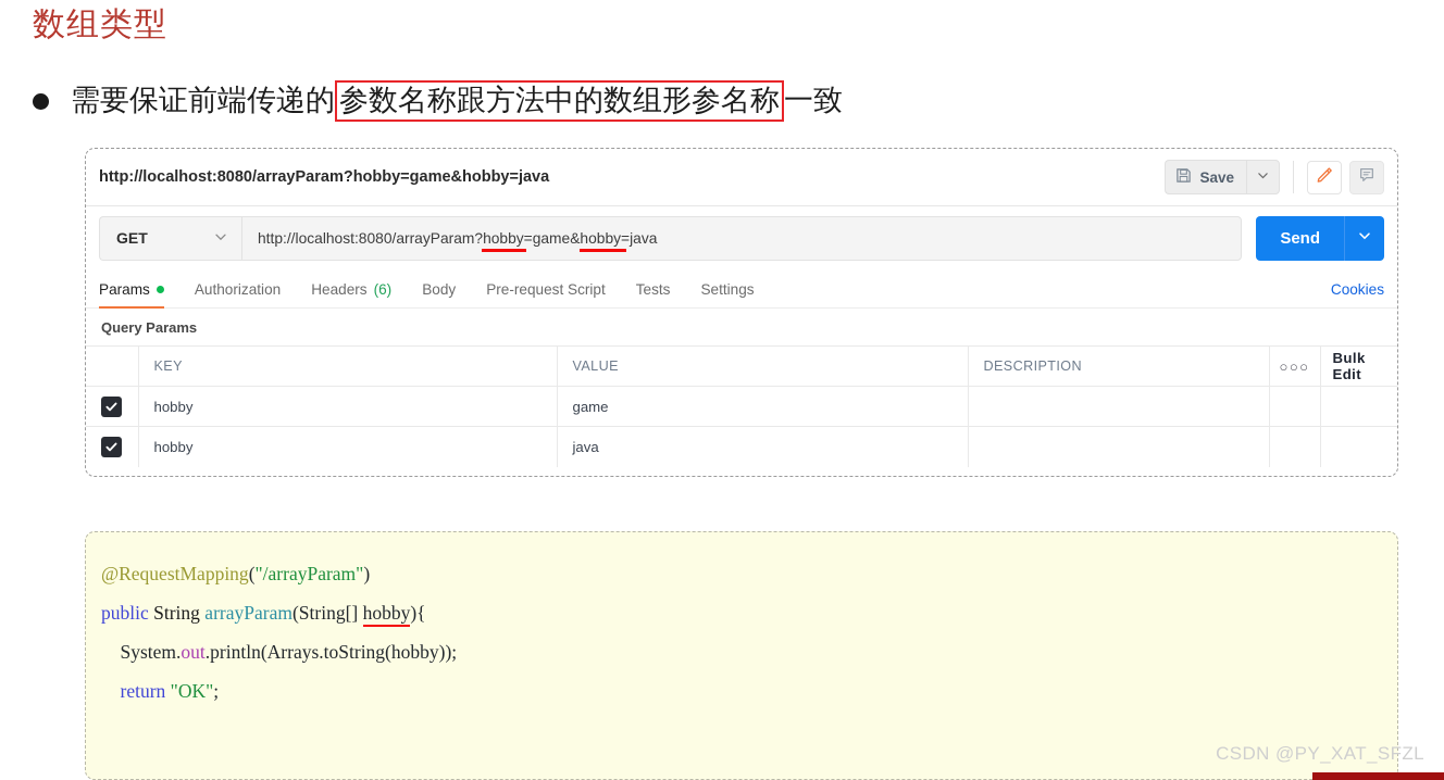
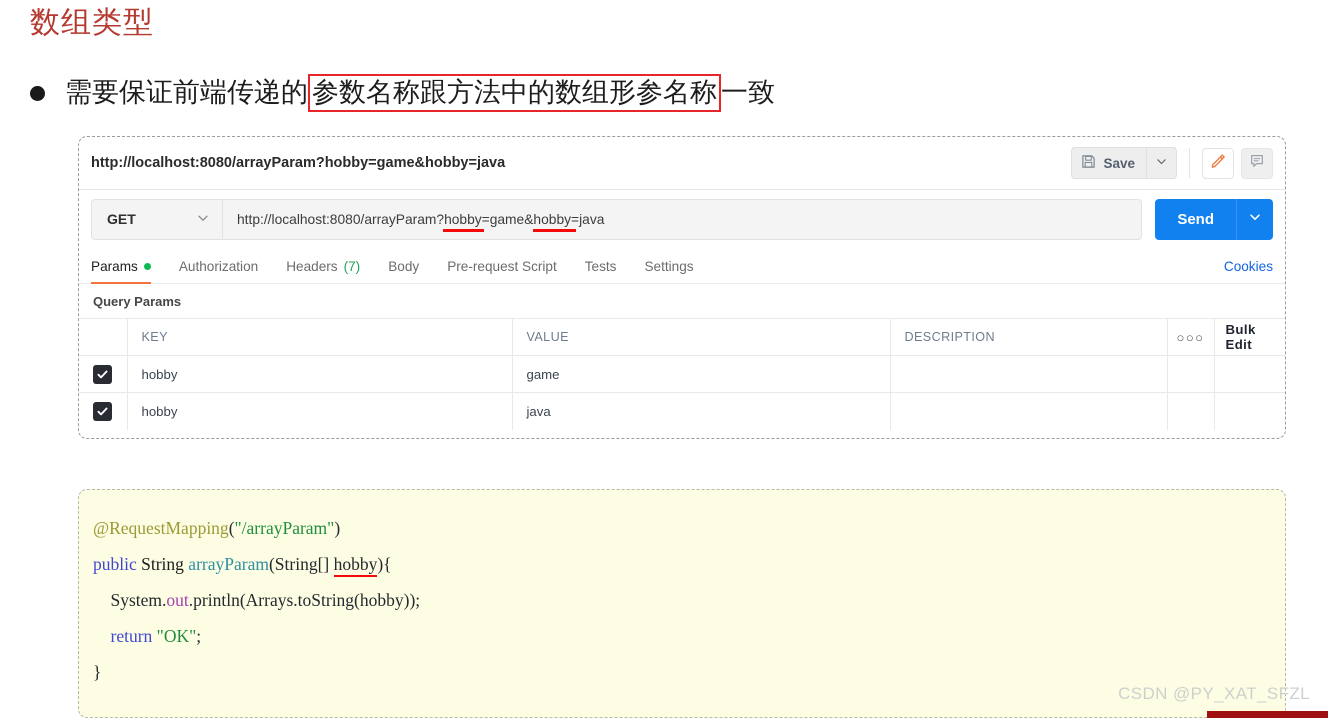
  数组类型
  需要保证前端传递的 参数名称跟方法中的数组形参名称 一致
  http://localhost:8080/arrayParam?hobby=game&hobby=java
  Save
  GET
  http://localhost:8080/arrayParam?hobby=game&hobby=java
  Send
  Params
  Authorization
  Headers
- (6)
+ (7)
  Body
  Pre-request Script
  Tests
  Settings
  Cookies
  Query Params
  	KEY	VALUE	DESCRIPTION	○○○	Bulk Edit
  	hobby	game
  	hobby	java
  @RequestMapping("/arrayParam")
  public String arrayParam(String[] hobby){
  System.out.println(Arrays.toString(hobby));
  return "OK";
+ }
  CSDN @PY_XAT_SFZL
